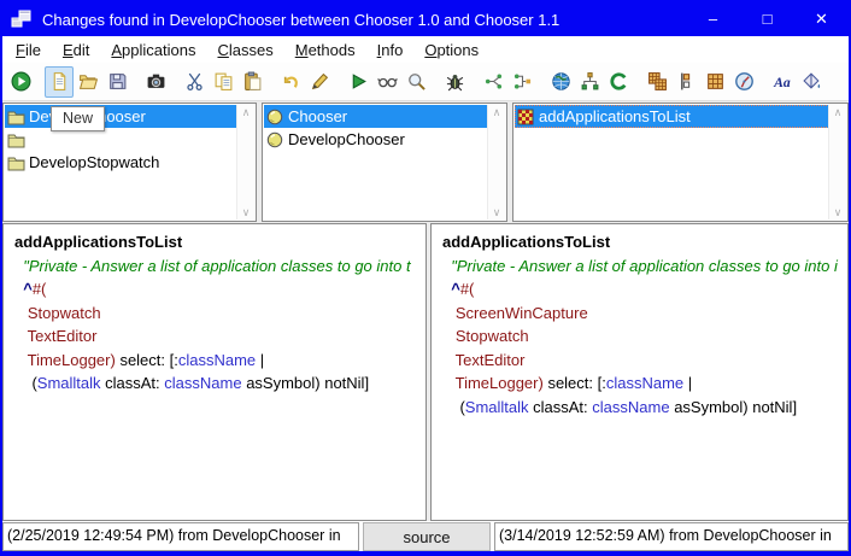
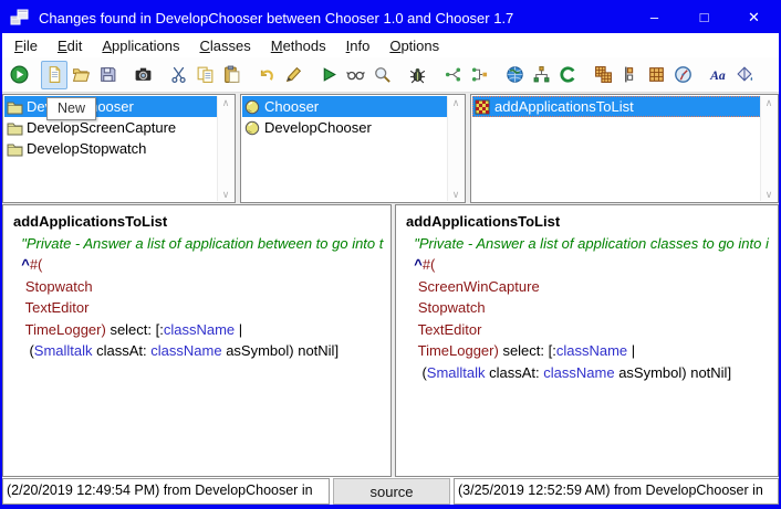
- Changes found in DevelopChooser between Chooser 1.0 and Chooser 1.1
+ Changes found in DevelopChooser between Chooser 1.0 and Chooser 1.7
  –
  □
  ✕
  File
  Edit
  Applications
  Classes
  Methods
  Info
  Options
  Aa
  New
+ DevelopScreenCapture
  DevelopStopwatch
  ∧
  ∨
  Chooser
  DevelopChooser
  ∧
  ∨
  addApplicationsToList
  ∧
  ∨
  addApplicationsToList
- "Private - Answer a list of application classes to go into t
+ "Private - Answer a list of application between to go into t
  ^#(
  Stopwatch
  TextEditor
  TimeLogger) select: [:className |
  (Smalltalk classAt: className asSymbol) notNil]
  addApplicationsToList
  "Private - Answer a list of application classes to go into i
  ^#(
  ScreenWinCapture
  Stopwatch
  TextEditor
  TimeLogger) select: [:className |
  (Smalltalk classAt: className asSymbol) notNil]
- (2/25/2019 12:49:54 PM) from DevelopChooser in
+ (2/20/2019 12:49:54 PM) from DevelopChooser in
  source
- (3/14/2019 12:52:59 AM) from DevelopChooser in
+ (3/25/2019 12:52:59 AM) from DevelopChooser in
